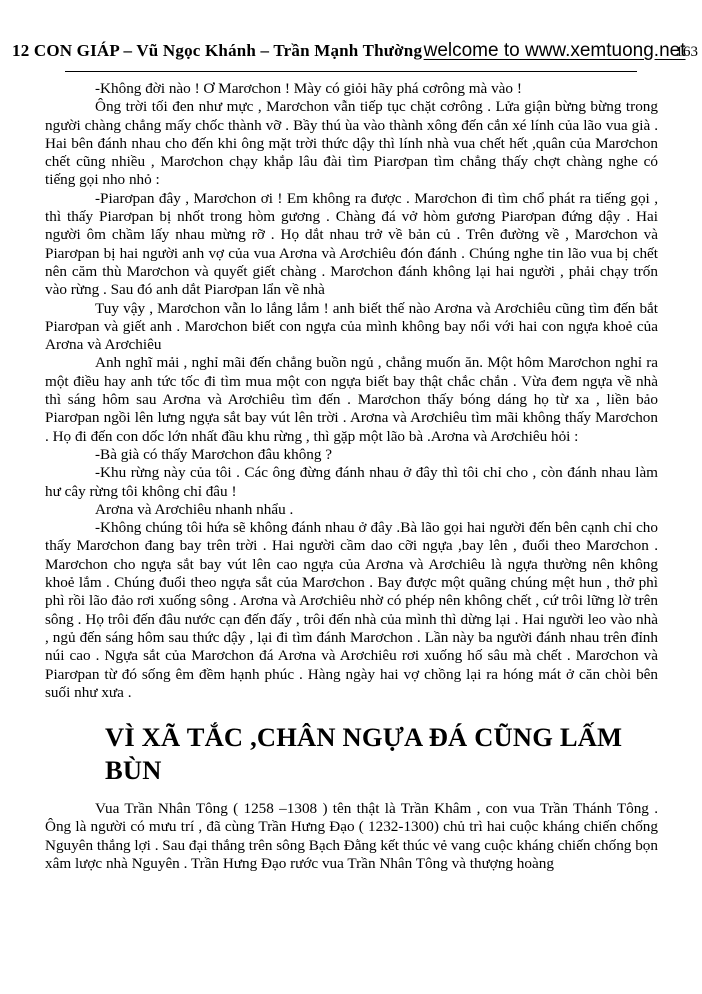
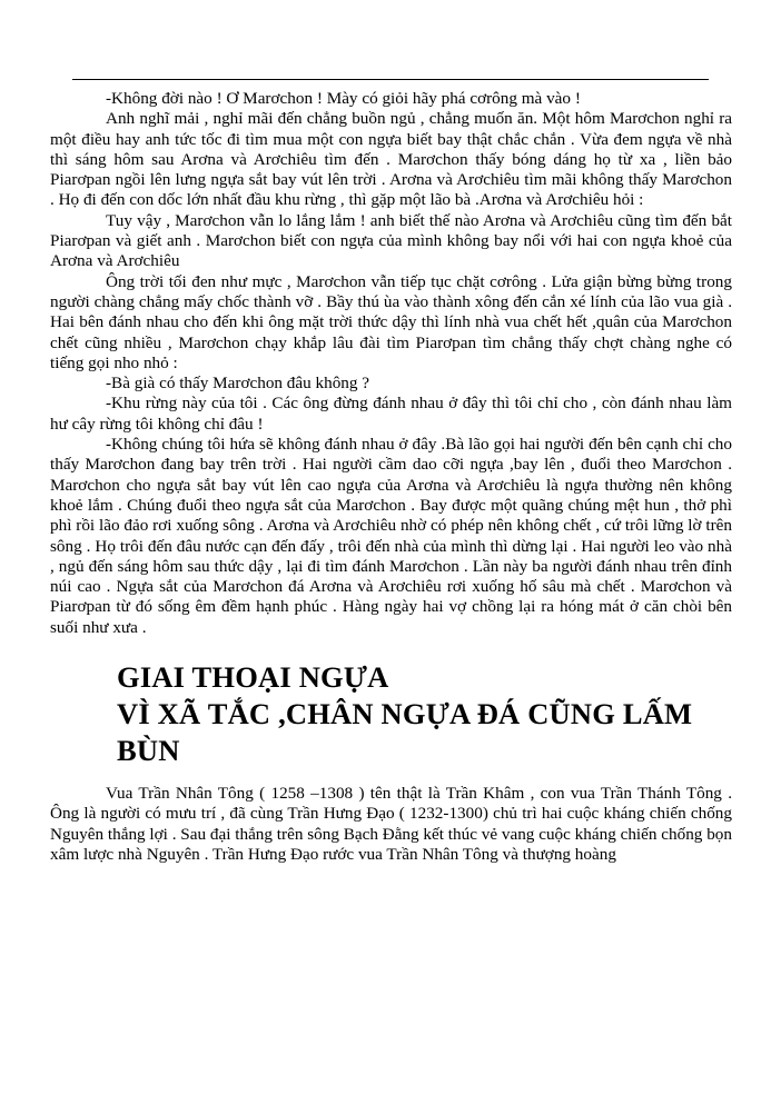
- 12 CON GIÁP – Vũ Ngọc Khánh – Trần Mạnh Thường
- welcome to www.xemtuong.net
- 163
  -Không đời nào ! Ơ Marơchon ! Mày có giỏi hãy phá cơrông mà vào !
- Ông trời tối đen như mực , Marơchon vẫn tiếp tục chặt cơrông . Lửa giận bừng bừng trong người chàng chẳng mấy chốc thành vỡ . Bầy thú ùa vào thành xông đến cắn xé lính của lão vua già . Hai bên đánh nhau cho đến khi ông mặt trời thức dậy thì lính nhà vua chết hết ,quân của Marơchon chết cũng nhiều , Marơchon chạy khắp lâu đài tìm Piarơpan tìm chẳng thấy chợt chàng nghe có tiếng gọi nho nhỏ :
+ Anh nghĩ mải , nghỉ mãi đến chẳng buồn ngủ , chẳng muốn ăn. Một hôm Marơchon nghỉ ra một điều hay anh tức tốc đi tìm mua một con ngựa biết bay thật chắc chắn . Vừa đem ngựa về nhà thì sáng hôm sau Arơna và Arơchiêu tìm đến . Marơchon thấy bóng dáng họ từ xa , liền bảo Piarơpan ngồi lên lưng ngựa sắt bay vút lên trời . Arơna và Arơchiêu tìm mãi không thấy Marơchon . Họ đi đến con dốc lớn nhất đầu khu rừng , thì gặp một lão bà .Arơna và Arơchiêu hỏi :
- -Piarơpan đây , Marơchon ơi ! Em không ra được . Marơchon đi tìm chổ phát ra tiếng gọi , thì thấy Piarơpan bị nhốt trong hòm gương . Chàng đá vở hòm gương Piarơpan đứng dậy . Hai người ôm chầm lấy nhau mừng rỡ . Họ dắt nhau trở về bản củ . Trên đường về , Marơchon và Piarơpan bị hai người anh vợ của vua Arơna và Arơchiêu đón đánh . Chúng nghe tin lão vua bị chết nên căm thù Marơchon và quyết giết chàng . Marơchon đánh không lại hai người , phải chạy trốn vào rừng . Sau đó anh dắt Piarơpan lẩn về nhà
  Tuy vậy , Marơchon vẫn lo lắng lắm ! anh biết thế nào Arơna và Arơchiêu cũng tìm đến bắt Piarơpan và giết anh . Marơchon biết con ngựa của mình không bay nổi với hai con ngựa khoẻ của Arơna và Arơchiêu
- Anh nghĩ mải , nghỉ mãi đến chẳng buồn ngủ , chẳng muốn ăn. Một hôm Marơchon nghỉ ra một điều hay anh tức tốc đi tìm mua một con ngựa biết bay thật chắc chắn . Vừa đem ngựa về nhà thì sáng hôm sau Arơna và Arơchiêu tìm đến . Marơchon thấy bóng dáng họ từ xa , liền bảo Piarơpan ngồi lên lưng ngựa sắt bay vút lên trời . Arơna và Arơchiêu tìm mãi không thấy Marơchon . Họ đi đến con dốc lớn nhất đầu khu rừng , thì gặp một lão bà .Arơna và Arơchiêu hỏi :
+ Ông trời tối đen như mực , Marơchon vẫn tiếp tục chặt cơrông . Lửa giận bừng bừng trong người chàng chẳng mấy chốc thành vỡ . Bầy thú ùa vào thành xông đến cắn xé lính của lão vua già . Hai bên đánh nhau cho đến khi ông mặt trời thức dậy thì lính nhà vua chết hết ,quân của Marơchon chết cũng nhiều , Marơchon chạy khắp lâu đài tìm Piarơpan tìm chẳng thấy chợt chàng nghe có tiếng gọi nho nhỏ :
  -Bà già có thấy Marơchon đâu không ?
  -Khu rừng này của tôi . Các ông đừng đánh nhau ở đây thì tôi chỉ cho , còn đánh nhau làm hư cây rừng tôi không chỉ đâu !
- Arơna và Arơchiêu nhanh nhẩu .
  -Không chúng tôi hứa sẽ không đánh nhau ở đây .Bà lão gọi hai người đến bên cạnh chỉ cho thấy Marơchon đang bay trên trời . Hai người cầm dao cỡi ngựa ,bay lên , đuổi theo Marơchon . Marơchon cho ngựa sắt bay vút lên cao ngựa của Arơna và Arơchiêu là ngựa thường nên không khoẻ lắm . Chúng đuổi theo ngựa sắt của Marơchon . Bay được một quãng chúng mệt hun , thở phì phì rồi lão đảo rơi xuống sông . Arơna và Arơchiêu nhờ có phép nên không chết , cứ trôi lững lờ trên sông . Họ trôi đến đâu nước cạn đến đấy , trôi đến nhà của mình thì dừng lại . Hai người leo vào nhà , ngủ đến sáng hôm sau thức dậy , lại đi tìm đánh Marơchon . Lần này ba người đánh nhau trên đỉnh núi cao . Ngựa sắt của Marơchon đá Arơna và Arơchiêu rơi xuống hố sâu mà chết . Marơchon và Piarơpan từ đó sống êm đềm hạnh phúc . Hàng ngày hai vợ chồng lại ra hóng mát ở căn chòi bên suối như xưa .
+ GIAI THOẠI NGỰA
  VÌ XÃ TẮC ,CHÂN NGỰA ĐÁ CŨNG LẤM BÙN
  Vua Trần Nhân Tông ( 1258 –1308 ) tên thật là Trần Khâm , con vua Trần Thánh Tông . Ông là người có mưu trí , đã cùng Trần Hưng Đạo ( 1232-1300) chủ trì hai cuộc kháng chiến chống Nguyên thắng lợi . Sau đại thắng trên sông Bạch Đằng kết thúc vẻ vang cuộc kháng chiến chống bọn xâm lược nhà Nguyên . Trần Hưng Đạo rước vua Trần Nhân Tông và thượng hoàng
